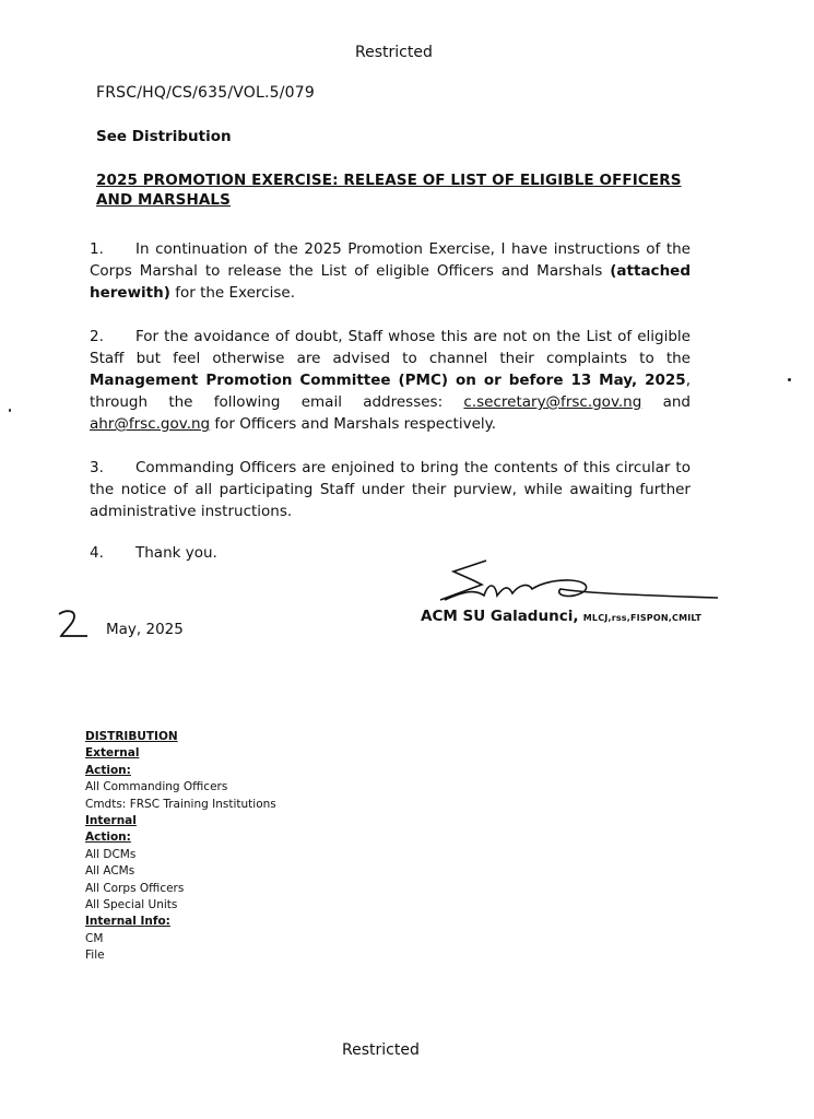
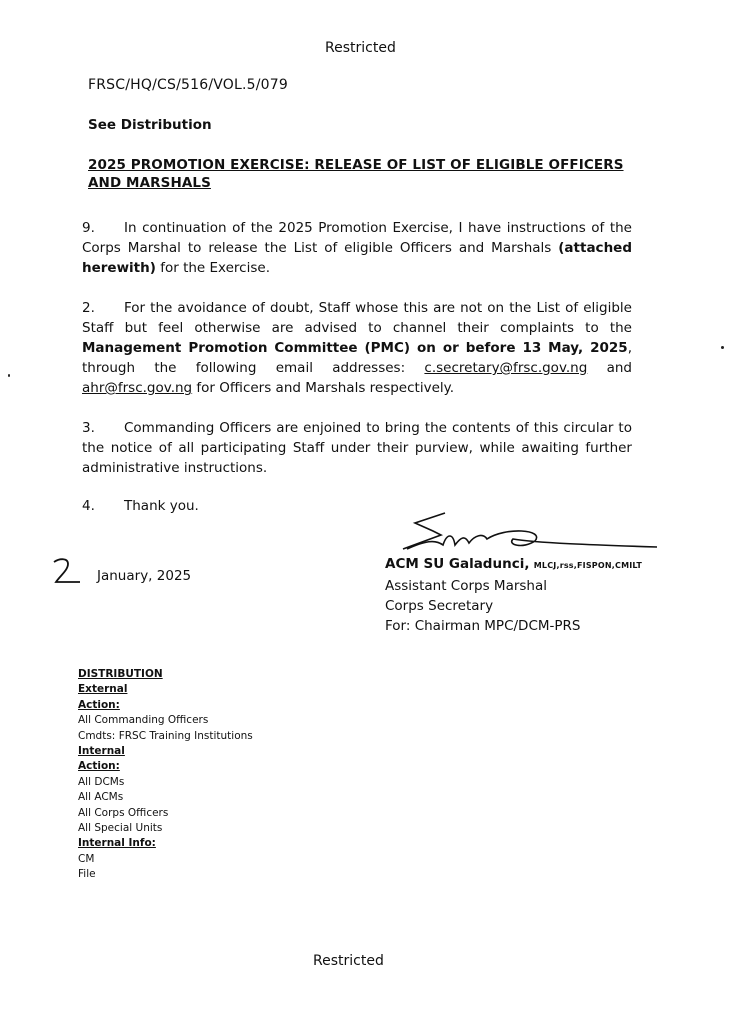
  Restricted
- FRSC/HQ/CS/635/VOL.5/079
+ FRSC/HQ/CS/516/VOL.5/079
  See Distribution
  2025 PROMOTION EXERCISE: RELEASE OF LIST OF ELIGIBLE OFFICERS AND MARSHALS
- 1. In continuation of the 2025 Promotion Exercise, I have instructions of the Corps Marshal to release the List of eligible Officers and Marshals (attached herewith) for the Exercise.
+ 9. In continuation of the 2025 Promotion Exercise, I have instructions of the Corps Marshal to release the List of eligible Officers and Marshals (attached herewith) for the Exercise.
  2. For the avoidance of doubt, Staff whose this are not on the List of eligible Staff but feel otherwise are advised to channel their complaints to the Management Promotion Committee (PMC) on or before 13 May, 2025, through the following email addresses: c.secretary@frsc.gov.ng and ahr@frsc.gov.ng for Officers and Marshals respectively.
  3. Commanding Officers are enjoined to bring the contents of this circular to the notice of all participating Staff under their purview, while awaiting further administrative instructions.
  4. Thank you.
  ACM SU Galadunci, MLCJ,rss,FISPON,CMILT
+ Assistant Corps Marshal
+ Corps Secretary
+ For: Chairman MPC/DCM-PRS
- May, 2025
+ January, 2025
  DISTRIBUTION
  External
  Action:
  All Commanding Officers
  Cmdts: FRSC Training Institutions
  Internal
  Action:
  All DCMs
  All ACMs
  All Corps Officers
  All Special Units
  Internal Info:
  CM
  File
  Restricted
